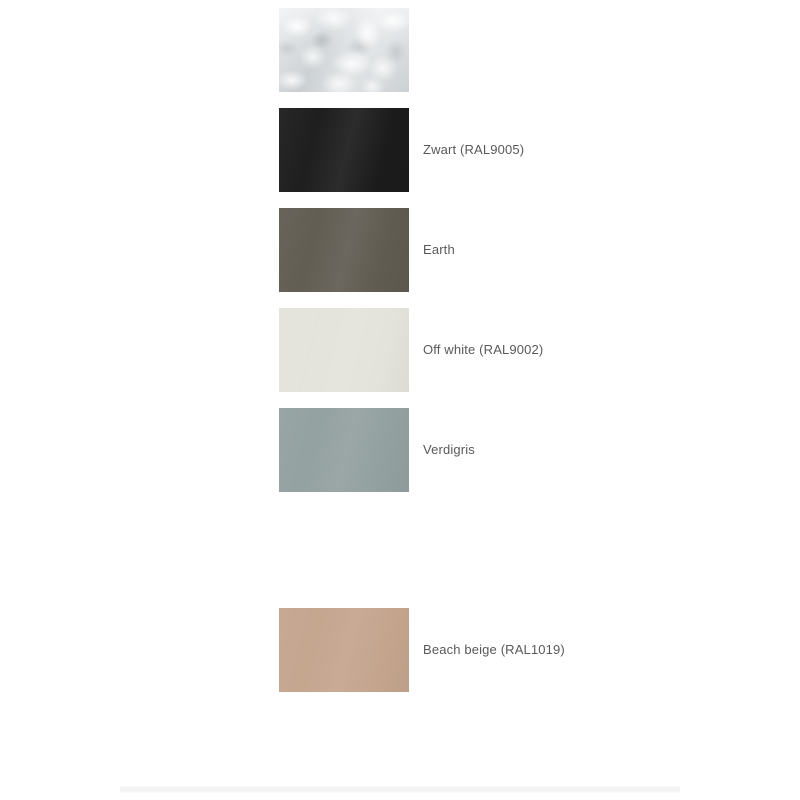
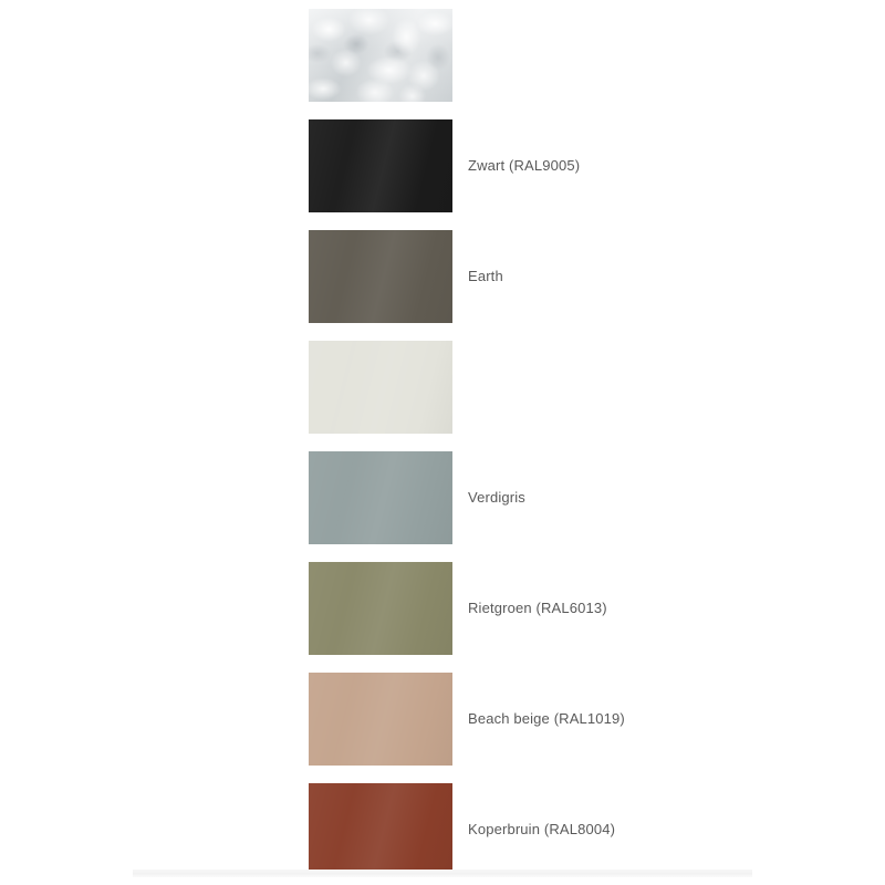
  Zwart (RAL9005)
  Earth
- Off white (RAL9002)
  Verdigris
+ Rietgroen (RAL6013)
  Beach beige (RAL1019)
+ Koperbruin (RAL8004)
